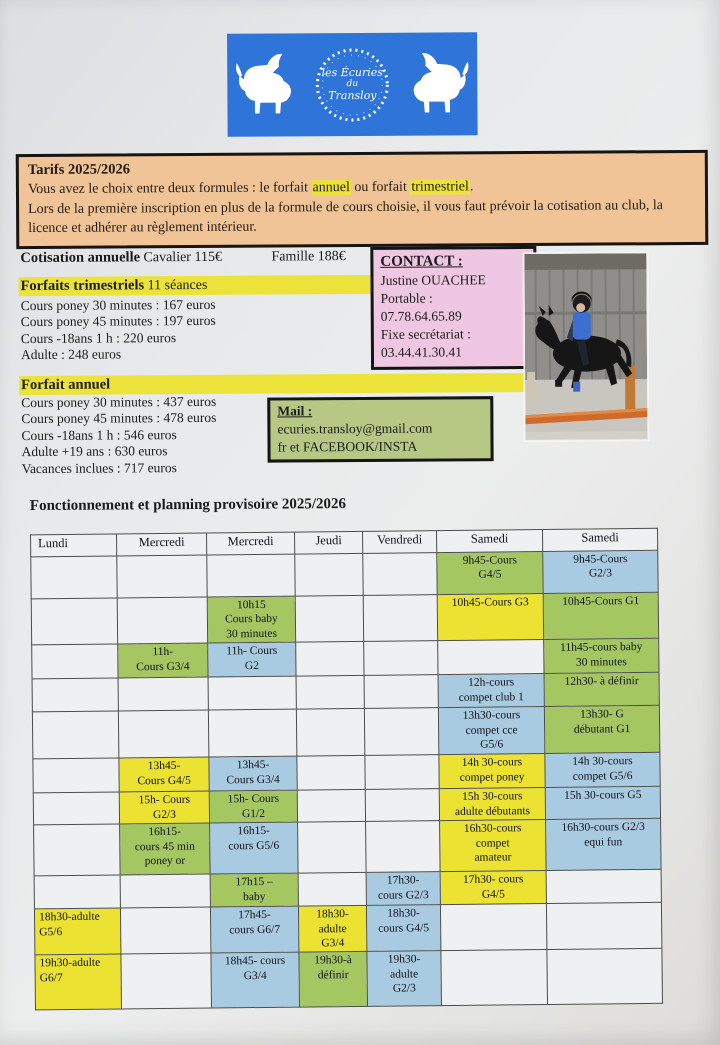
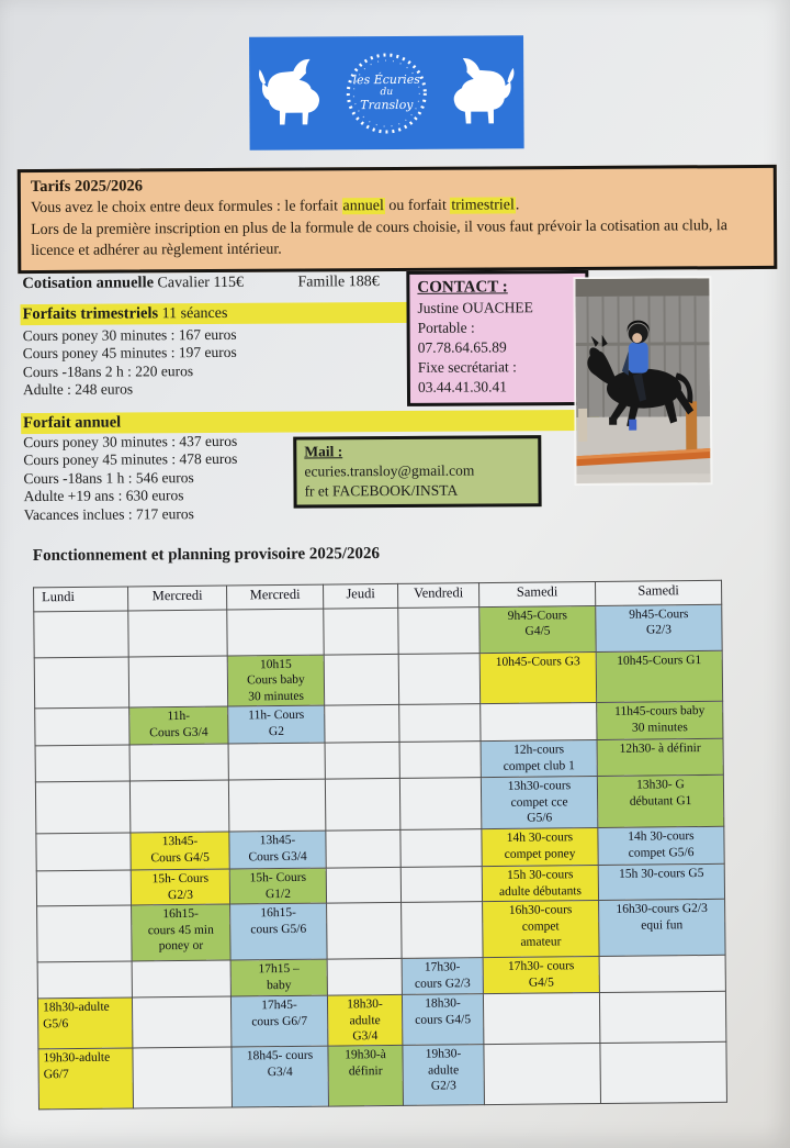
  les Écuries
  du
  Transloy
  Tarifs 2025/2026
  Vous avez le choix entre deux formules : le forfait annuel ou forfait trimestriel.
  Lors de la première inscription en plus de la formule de cours choisie, il vous faut prévoir la cotisation au club, la licence et adhérer au règlement intérieur.
  Cotisation annuelle Cavalier 115€ Famille 188€
  Forfaits trimestriels 11 séances
  Cours poney 30 minutes : 167 euros
  Cours poney 45 minutes : 197 euros
- Cours -18ans 1 h : 220 euros
+ Cours -18ans 2 h : 220 euros
  Adulte : 248 euros
  Forfait annuel
  Cours poney 30 minutes : 437 euros
  Cours poney 45 minutes : 478 euros
  Cours -18ans 1 h : 546 euros
  Adulte +19 ans : 630 euros
  Vacances inclues : 717 euros
  CONTACT :
  Justine OUACHEE
  Portable :
  07.78.64.65.89
  Fixe secrétariat :
  03.44.41.30.41
  Mail :
  ecuries.transloy@gmail.com
  fr et FACEBOOK/INSTA
  Fonctionnement et planning provisoire 2025/2026
  Lundi	Mercredi	Mercredi	Jeudi	Vendredi	Samedi	Samedi
  					9h45-Cours G4/5	9h45-Cours G2/3
  		10h15 Cours baby 30 minutes			10h45-Cours G3	10h45-Cours G1
  	11h- Cours G3/4	11h- Cours G2				11h45-cours baby 30 minutes
  					12h-cours compet club 1	12h30- à définir
  					13h30-cours compet cce G5/6	13h30- G débutant G1
  	13h45- Cours G4/5	13h45- Cours G3/4			14h 30-cours compet poney	14h 30-cours compet G5/6
  	15h- Cours G2/3	15h- Cours G1/2			15h 30-cours adulte débutants	15h 30-cours G5
  	16h15- cours 45 min poney or	16h15- cours G5/6			16h30-cours compet amateur	16h30-cours G2/3 equi fun
  		17h15 – baby		17h30- cours G2/3	17h30- cours G4/5
  18h30-adulte G5/6		17h45- cours G6/7	18h30- adulte G3/4	18h30- cours G4/5
  19h30-adulte G6/7		18h45- cours G3/4	19h30-à définir	19h30- adulte G2/3
